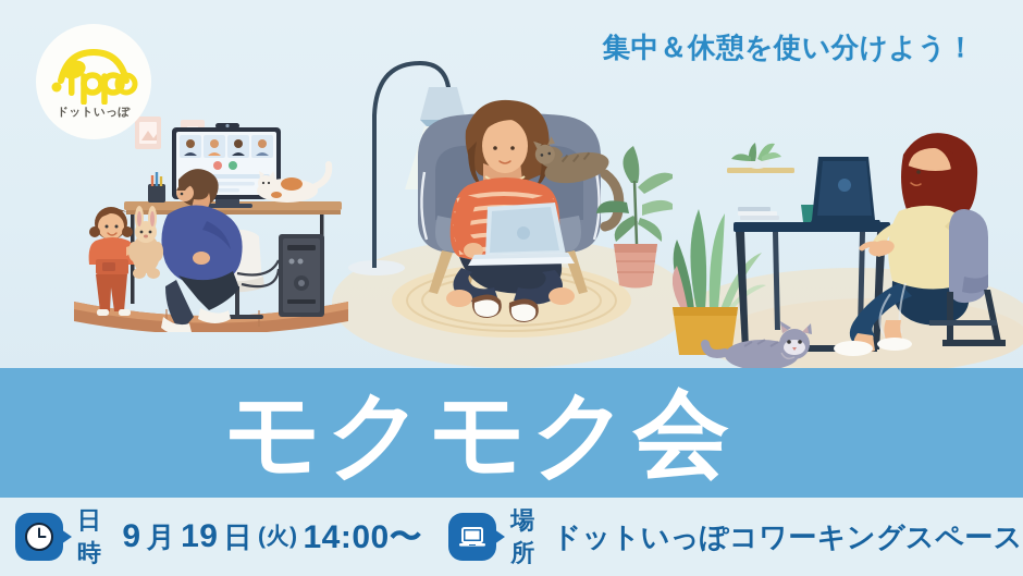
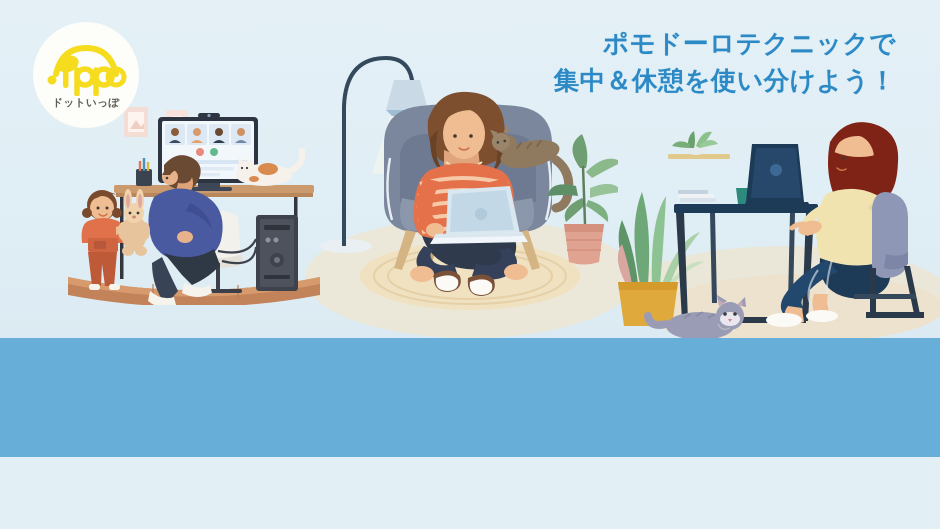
  ドットいっぽ
+ ポモドーロテクニックで
  集中＆休憩を使い分けよう！
- モクモク会
- 日時
- 9
- 月
- 19
- 日
- (火)
- 14:00〜
- 場所
- ドットいっぽコワーキングスペース
